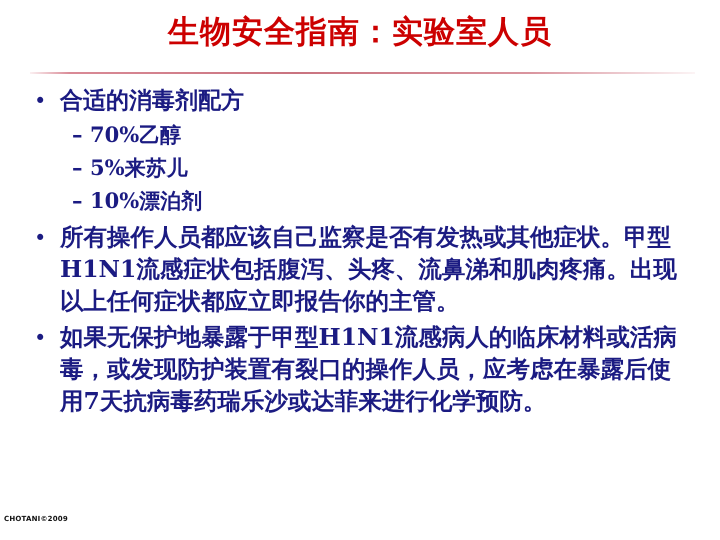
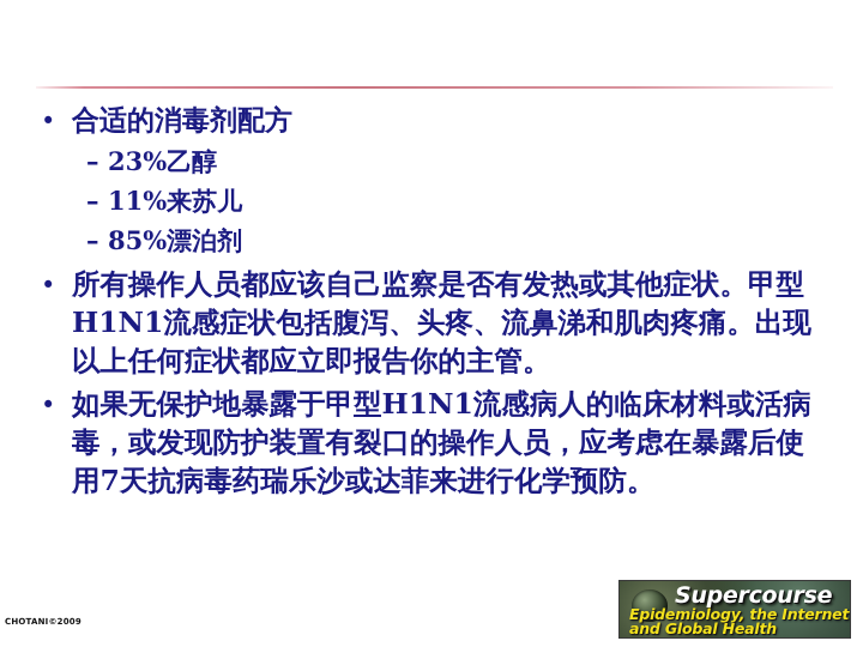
- 生物安全指南：实验室人员
  •
  合适的消毒剂配方
  –
- 70%乙醇
+ 23%乙醇
  –
- 5%来苏儿
+ 11%来苏儿
  –
- 10%漂泊剂
+ 85%漂泊剂
  •
  所有操作人员都应该自己监察是否有发热或其他症状。甲型H1N1流感症状包括腹泻、头疼、流鼻涕和肌肉疼痛。出现以上任何症状都应立即报告你的主管。
  •
  如果无保护地暴露于甲型H1N1流感病人的临床材料或活病毒，或发现防护装置有裂口的操作人员，应考虑在暴露后使用7天抗病毒药瑞乐沙或达菲来进行化学预防。
  CHOTANI©2009
+ Supercourse
+ Epidemiology, the Internet
+ and Global Health
